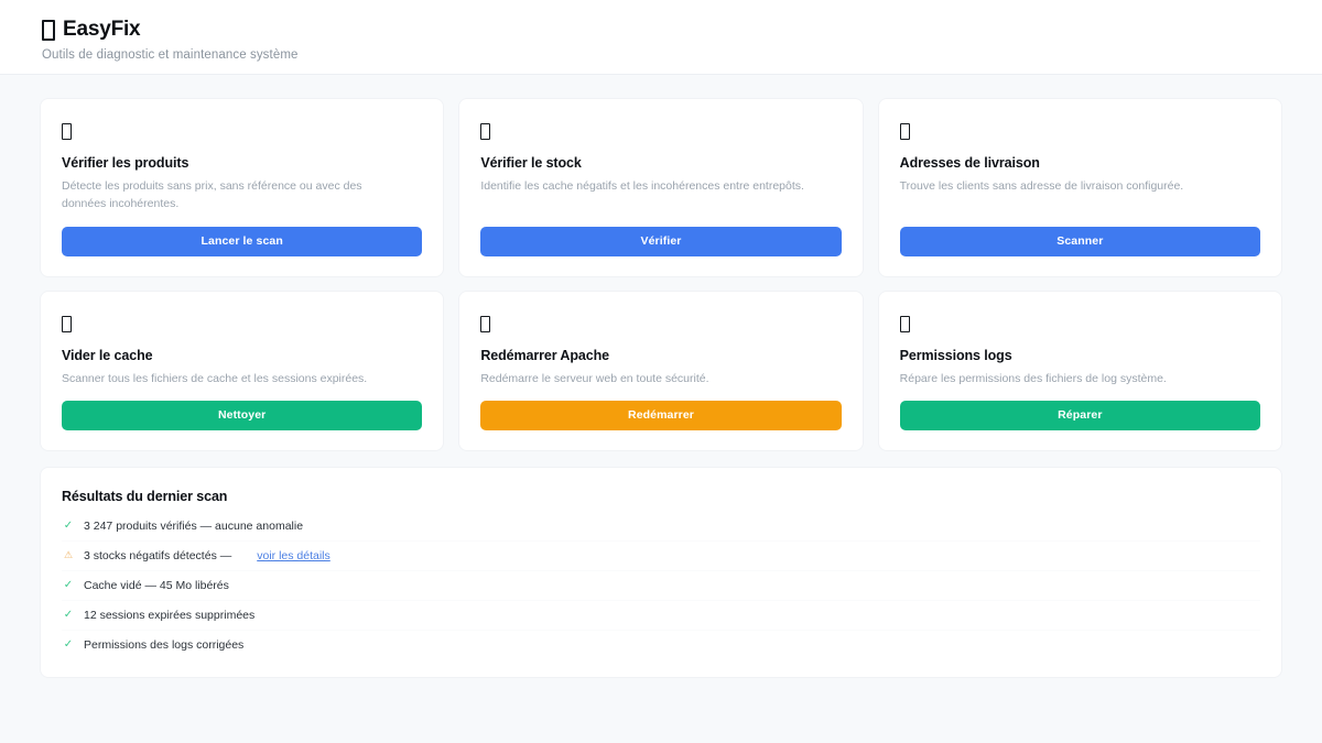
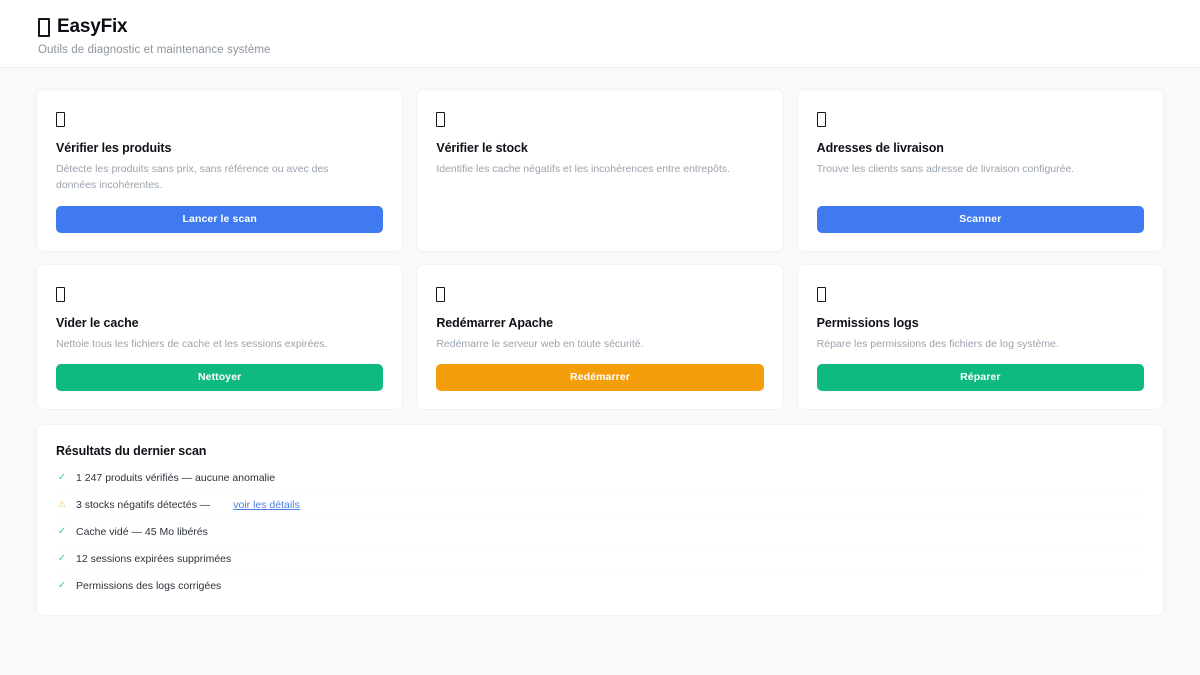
  EasyFix
  Outils de diagnostic et maintenance système
  Vérifier les produits
  Détecte les produits sans prix, sans référence ou avec des données incohérentes.
  Lancer le scan
  Vérifier le stock
  Identifie les cache négatifs et les incohérences entre entrepôts.
- Vérifier
  Adresses de livraison
  Trouve les clients sans adresse de livraison configurée.
  Scanner
  Vider le cache
- Scanner tous les fichiers de cache et les sessions expirées.
+ Nettoie tous les fichiers de cache et les sessions expirées.
  Nettoyer
  Redémarrer Apache
  Redémarre le serveur web en toute sécurité.
  Redémarrer
  Permissions logs
  Répare les permissions des fichiers de log système.
  Réparer
  Résultats du dernier scan
  ✓
- 3 247 produits vérifiés — aucune anomalie
+ 1 247 produits vérifiés — aucune anomalie
  ⚠
  3 stocks négatifs détectés —
  voir les détails
  ✓
  Cache vidé — 45 Mo libérés
  ✓
  12 sessions expirées supprimées
  ✓
  Permissions des logs corrigées
